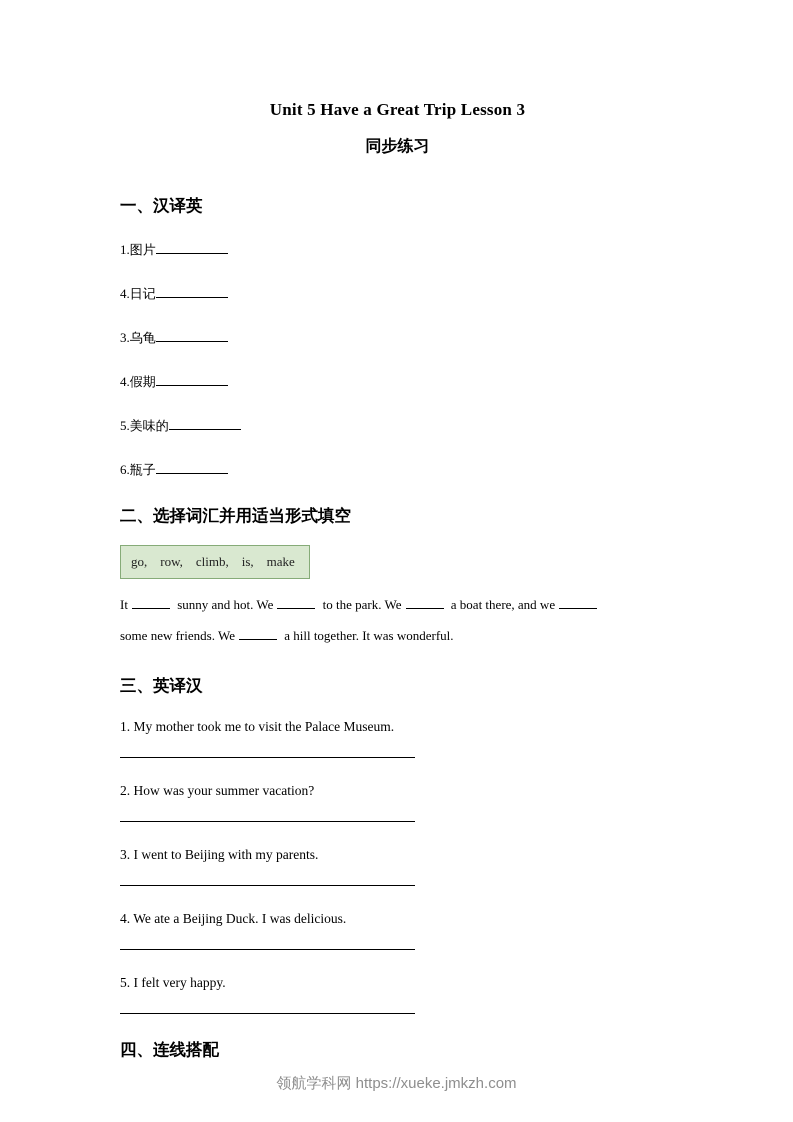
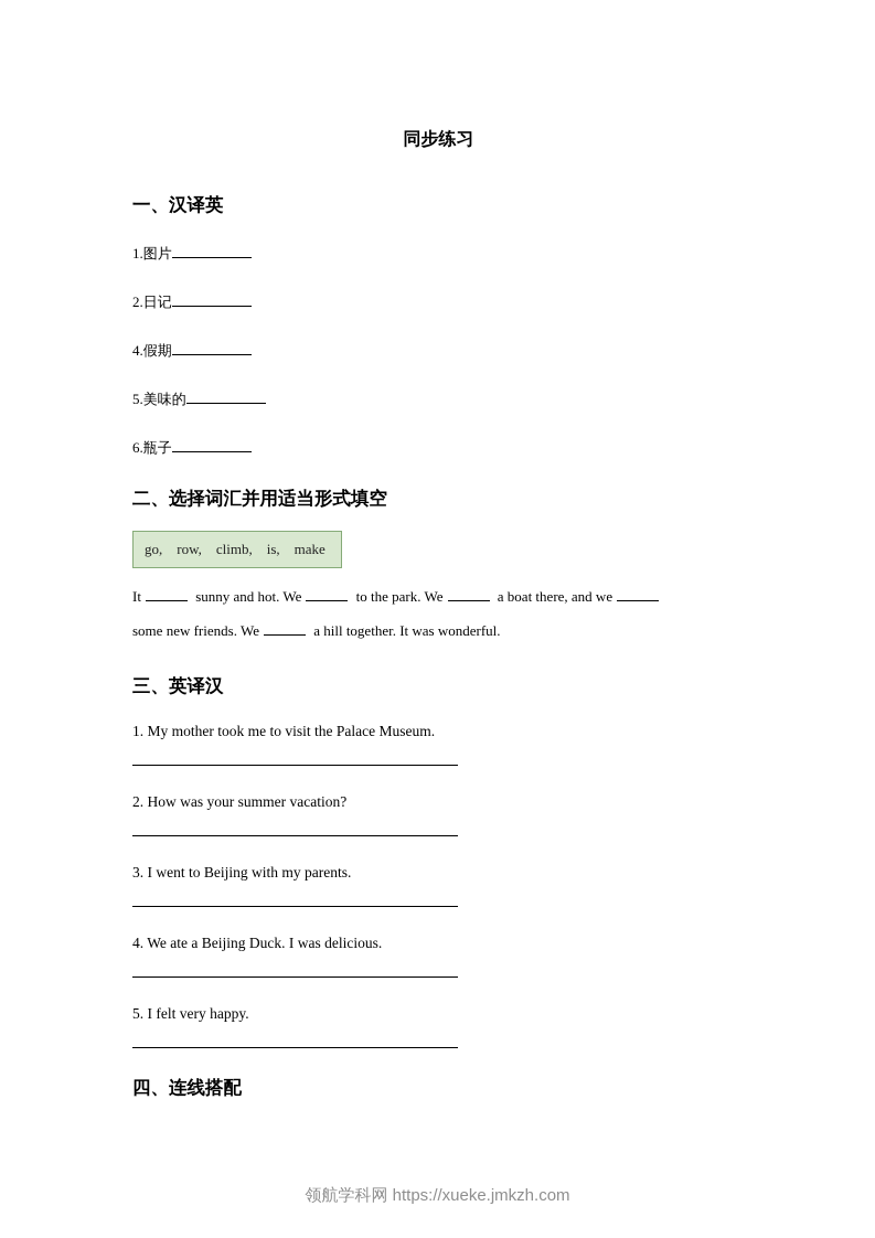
- Unit 5 Have a Great Trip Lesson 3
  同步练习
  一、汉译英
  1.图片
- 4.日记
+ 2.日记
- 3.乌龟
  4.假期
  5.美味的
  6.瓶子
  二、选择词汇并用适当形式填空
  go, row, climb, is, make
  It sunny and hot. We to the park. We a boat there, and we
  some new friends. We a hill together. It was wonderful.
  三、英译汉
  1. My mother took me to visit the Palace Museum.
  2. How was your summer vacation?
  3. I went to Beijing with my parents.
  4. We ate a Beijing Duck. I was delicious.
  5. I felt very happy.
  四、连线搭配
  领航学科网 https://xueke.jmkzh.com
